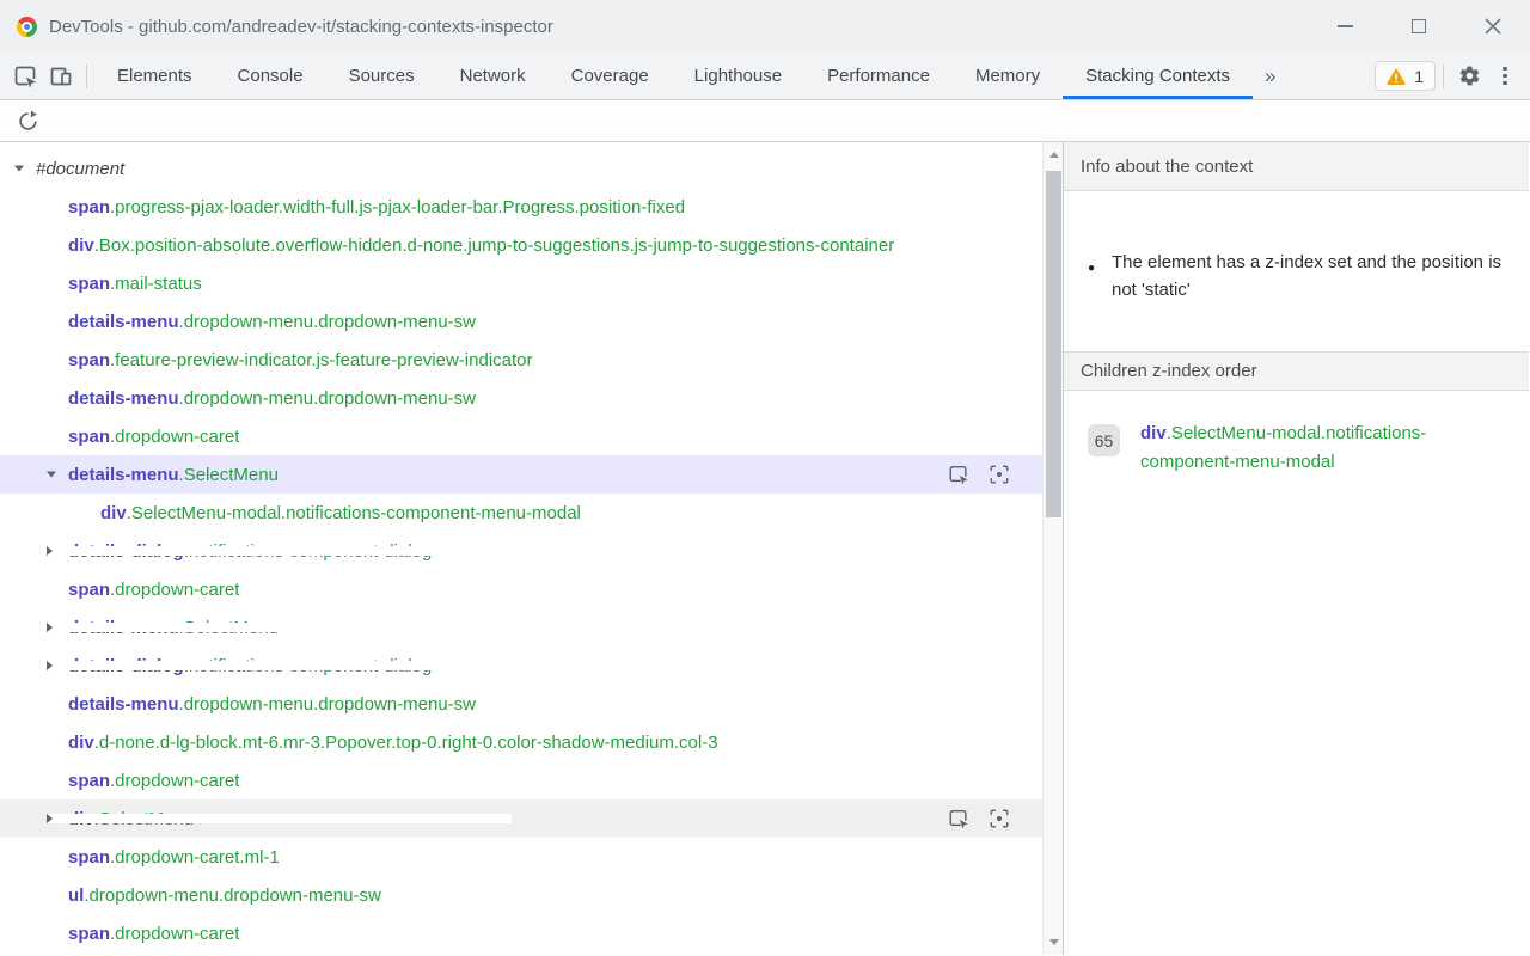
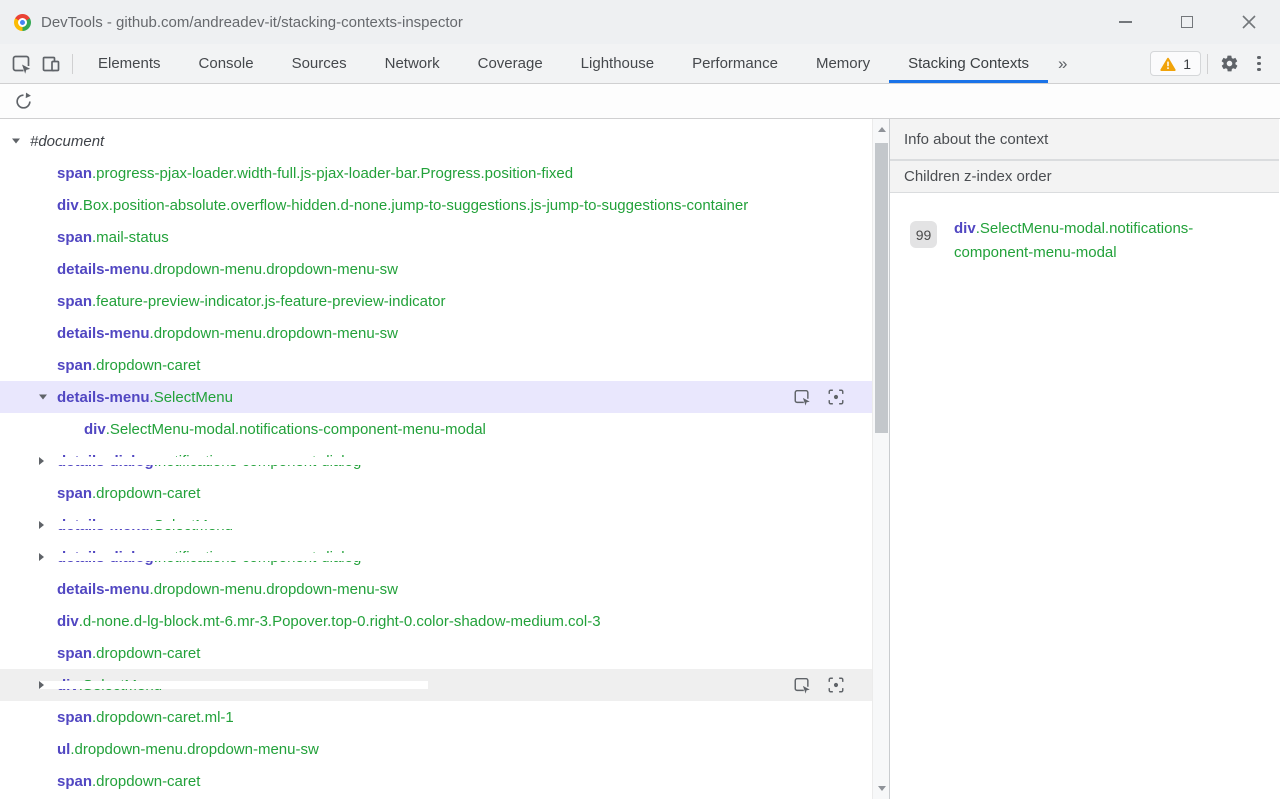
  DevTools - github.com/andreadev-it/stacking-contexts-inspector
  Elements
  Console
  Sources
  Network
  Coverage
  Lighthouse
  Performance
  Memory
  Stacking Contexts
  »
  1
  #document
  span
  .progress-pjax-loader.width-full.js-pjax-loader-bar.Progress.position-fixed
  div
  .Box.position-absolute.overflow-hidden.d-none.jump-to-suggestions.js-jump-to-suggestions-container
  span
  .mail-status
  details-menu
  .dropdown-menu.dropdown-menu-sw
  span
  .feature-preview-indicator.js-feature-preview-indicator
  details-menu
  .dropdown-menu.dropdown-menu-sw
  span
  .dropdown-caret
  details-menu
  .SelectMenu
  div
  .SelectMenu-modal.notifications-component-menu-modal
  span
  .dropdown-caret
  details-menu
  .dropdown-menu.dropdown-menu-sw
  div
  .d-none.d-lg-block.mt-6.mr-3.Popover.top-0.right-0.color-shadow-medium.col-3
  span
  .dropdown-caret
  span
  .dropdown-caret.ml-1
  ul
  .dropdown-menu.dropdown-menu-sw
  span
  .dropdown-caret
  Info about the context
- ●
- The element has a z-index set and the position is not 'static'
  Children z-index order
- 65
+ 99
  div.SelectMenu-modal.notifications-component-menu-modal
